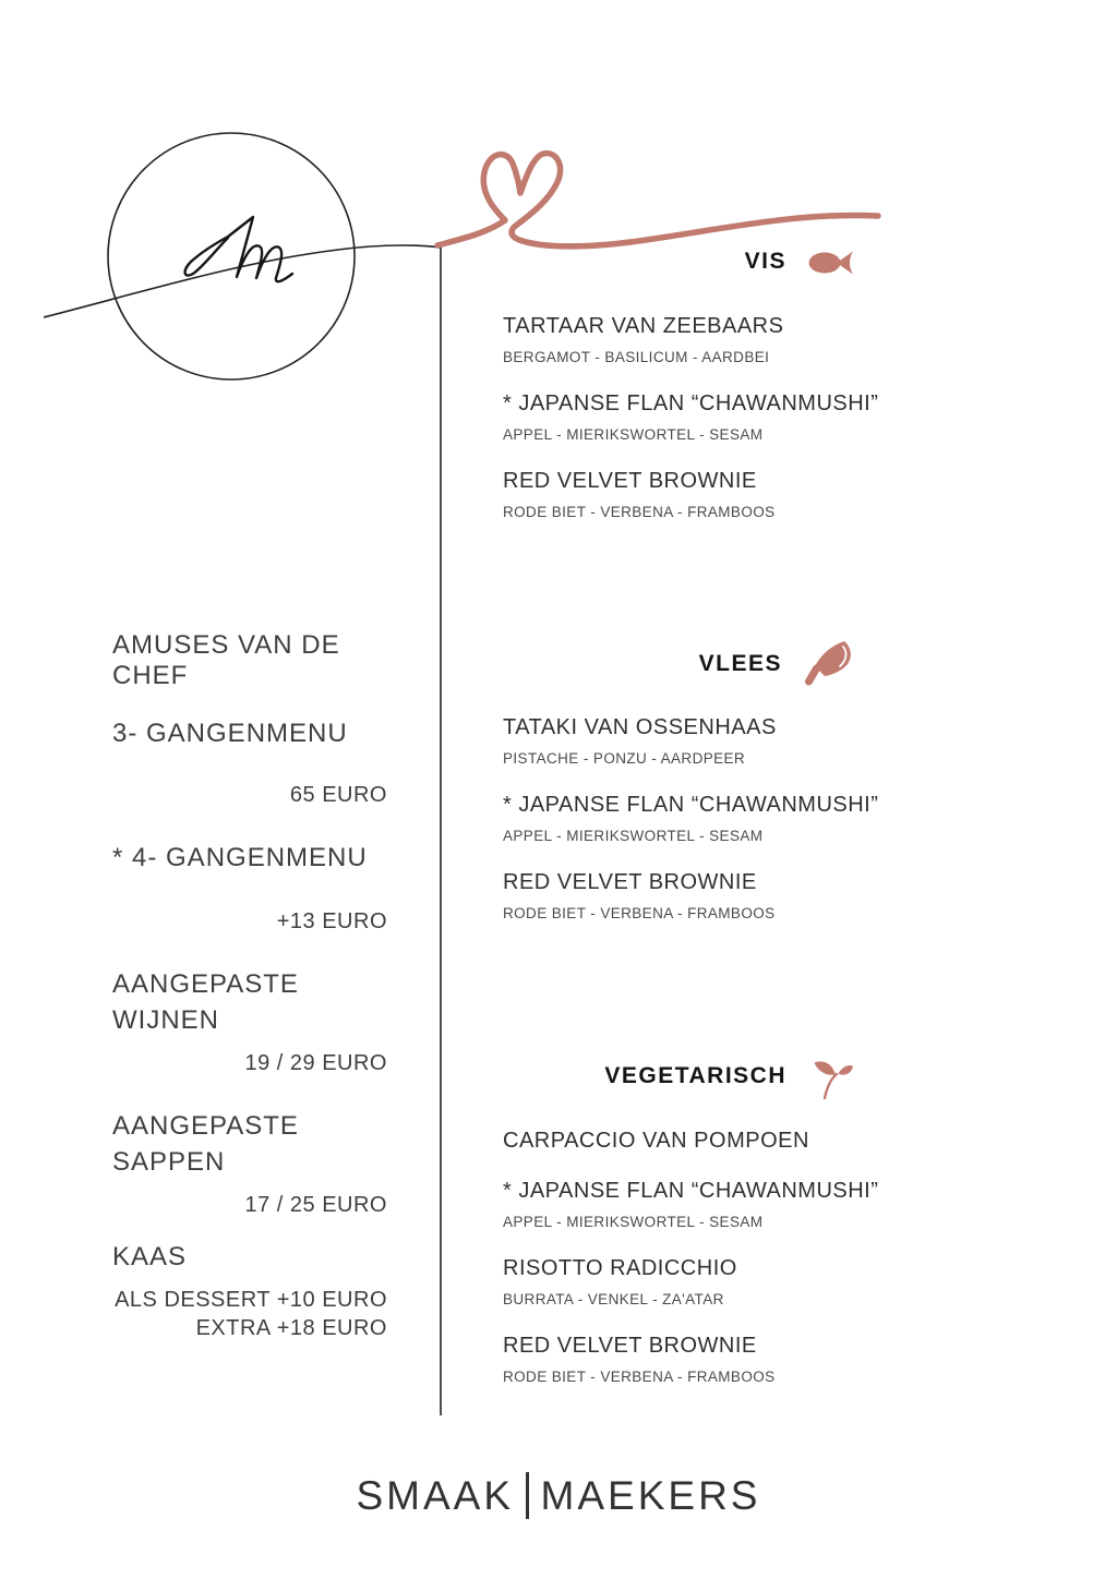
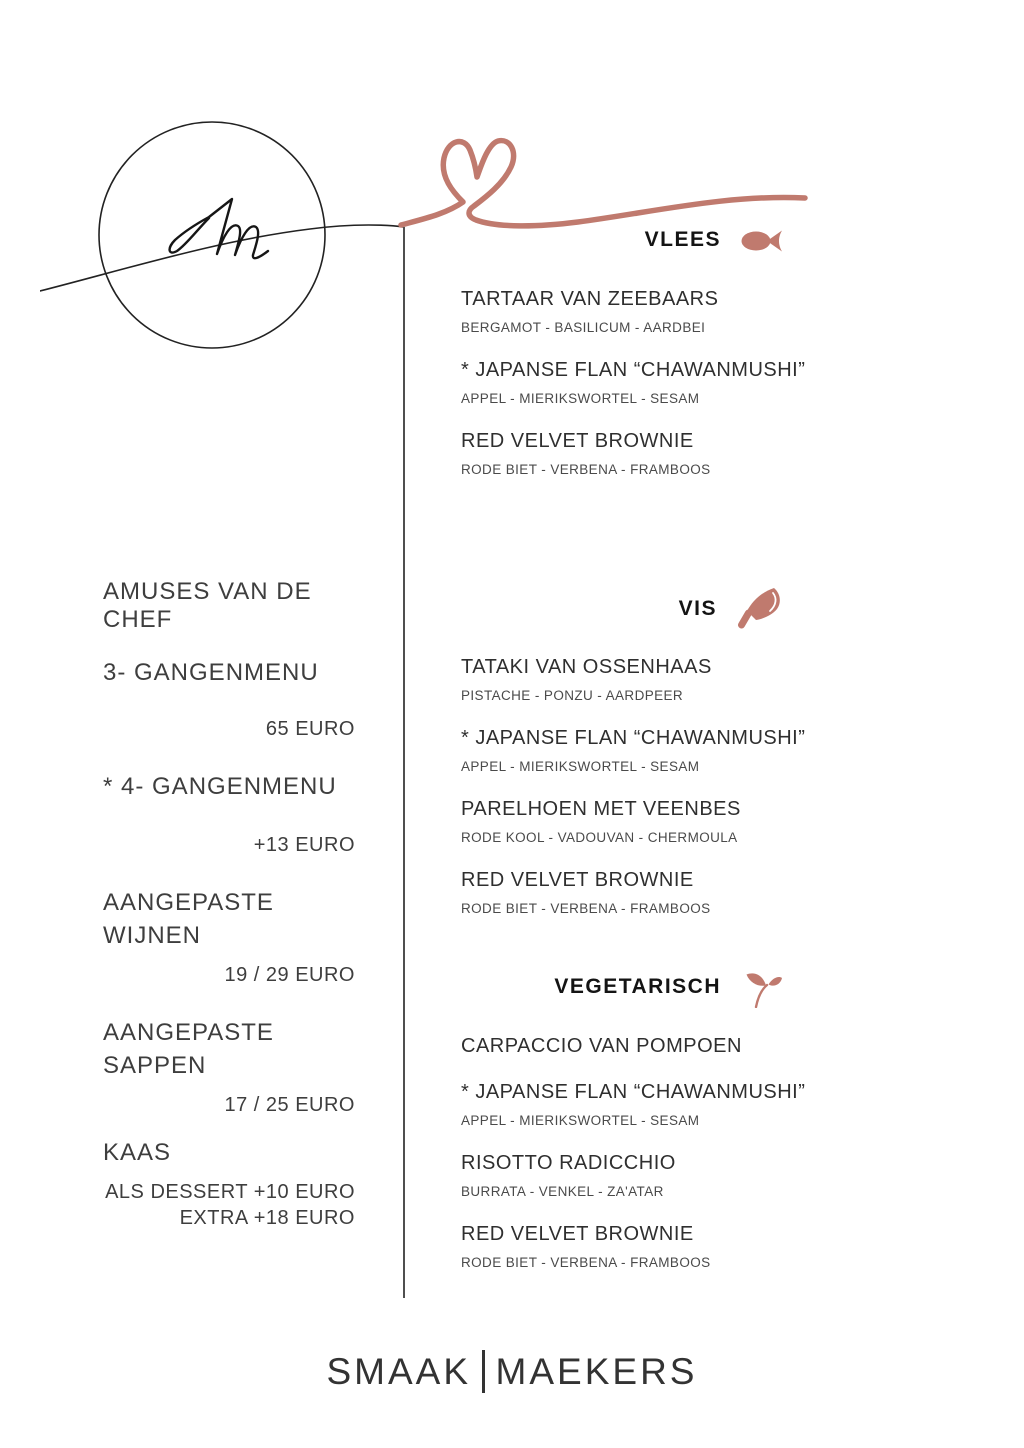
  AMUSES VAN DE CHEF
  3- GANGENMENU
  65 EURO
  * 4- GANGENMENU
  +13 EURO
  AANGEPASTE
  WIJNEN
  19 / 29 EURO
  AANGEPASTE
  SAPPEN
  17 / 25 EURO
  KAAS
  ALS DESSERT +10 EURO
  EXTRA +18 EURO
- VIS
+ VLEES
  TARTAAR VAN ZEEBAARS
  BERGAMOT - BASILICUM - AARDBEI
  * JAPANSE FLAN “CHAWANMUSHI”
  APPEL - MIERIKSWORTEL - SESAM
  RED VELVET BROWNIE
  RODE BIET - VERBENA - FRAMBOOS
- VLEES
+ VIS
  TATAKI VAN OSSENHAAS
  PISTACHE - PONZU - AARDPEER
  * JAPANSE FLAN “CHAWANMUSHI”
  APPEL - MIERIKSWORTEL - SESAM
+ PARELHOEN MET VEENBES
+ RODE KOOL - VADOUVAN - CHERMOULA
  RED VELVET BROWNIE
  RODE BIET - VERBENA - FRAMBOOS
  VEGETARISCH
  CARPACCIO VAN POMPOEN
  * JAPANSE FLAN “CHAWANMUSHI”
  APPEL - MIERIKSWORTEL - SESAM
  RISOTTO RADICCHIO
  BURRATA - VENKEL - ZA'ATAR
  RED VELVET BROWNIE
  RODE BIET - VERBENA - FRAMBOOS
  SMAAK
  MAEKERS
